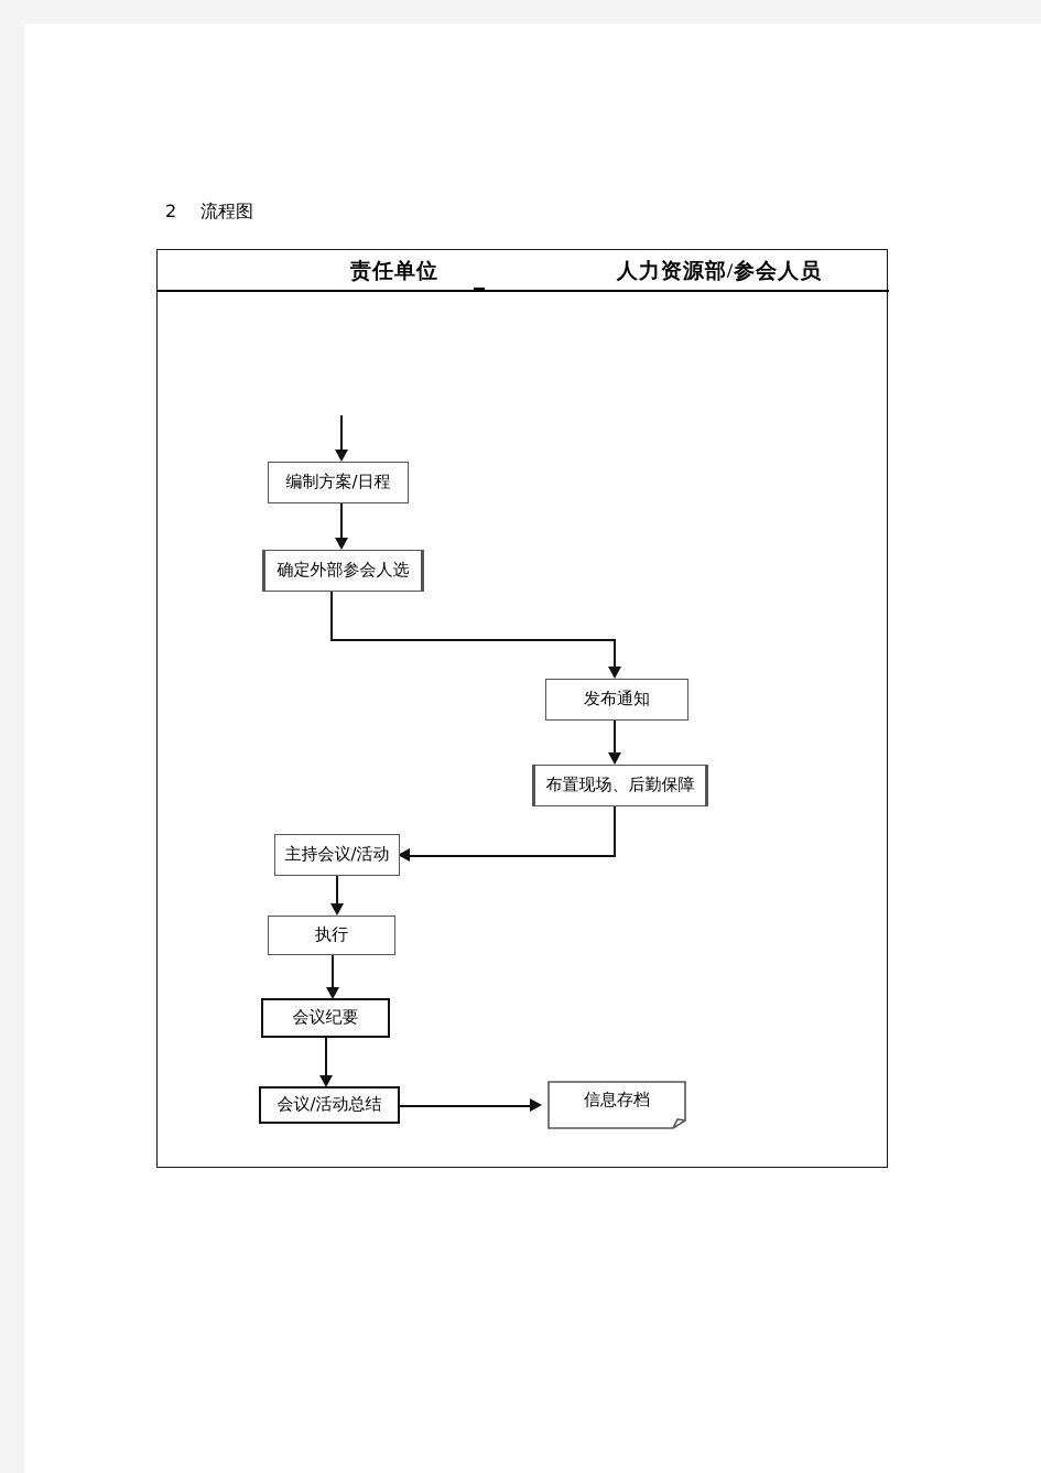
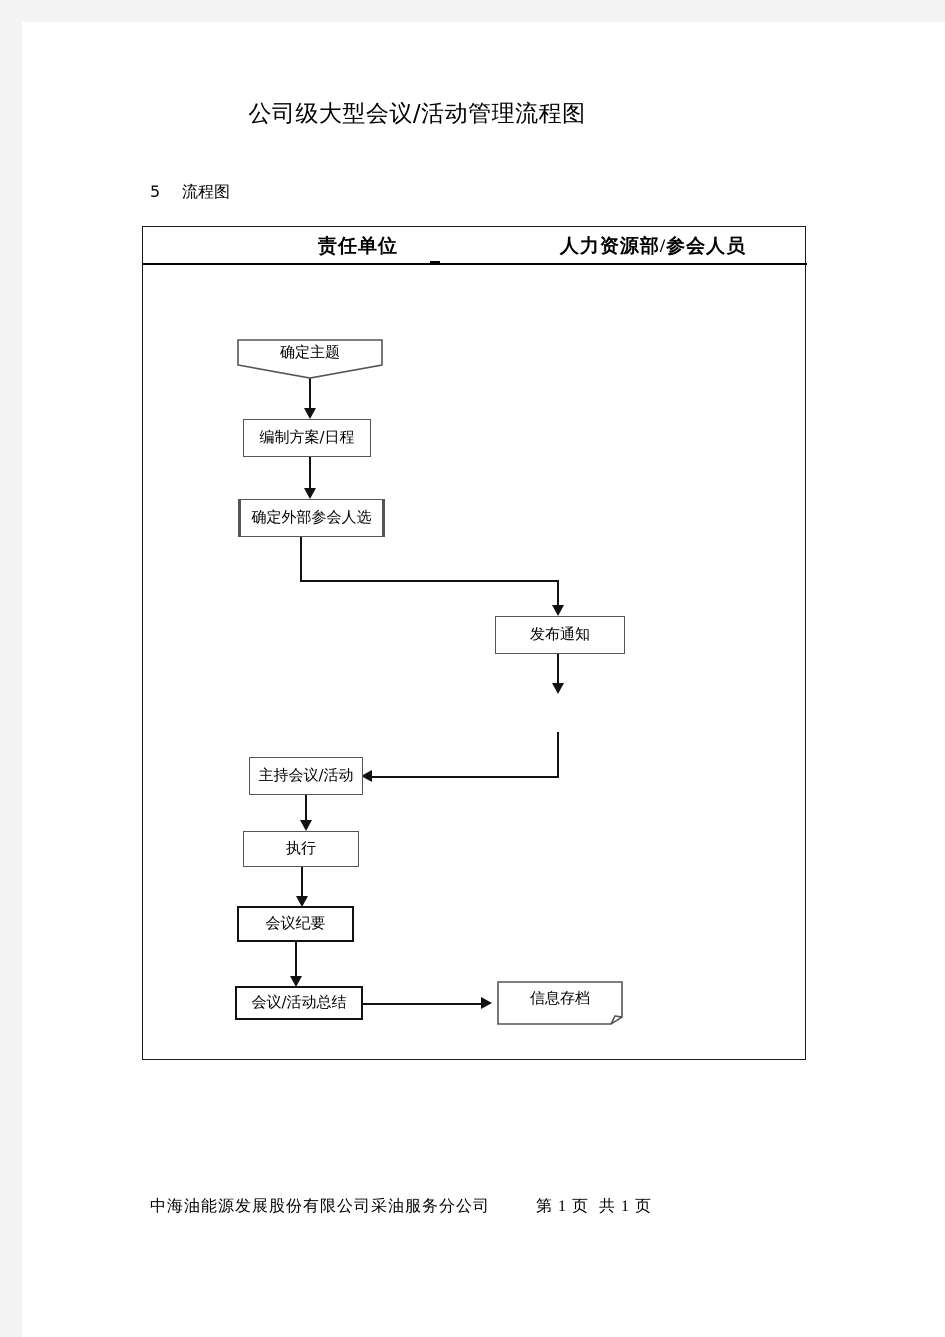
+ 公司级大型会议/活动管理流程图
- 2
+ 5
  流程图
  责任单位
  人力资源部/参会人员
+ 确定主题
  编制方案/日程
  确定外部参会人选
  发布通知
- 布置现场、后勤保障
  主持会议/活动
  执行
  会议纪要
  会议/活动总结
  信息存档
+ 中海油能源发展股份有限公司采油服务分公司 第 1 页 共 1 页
